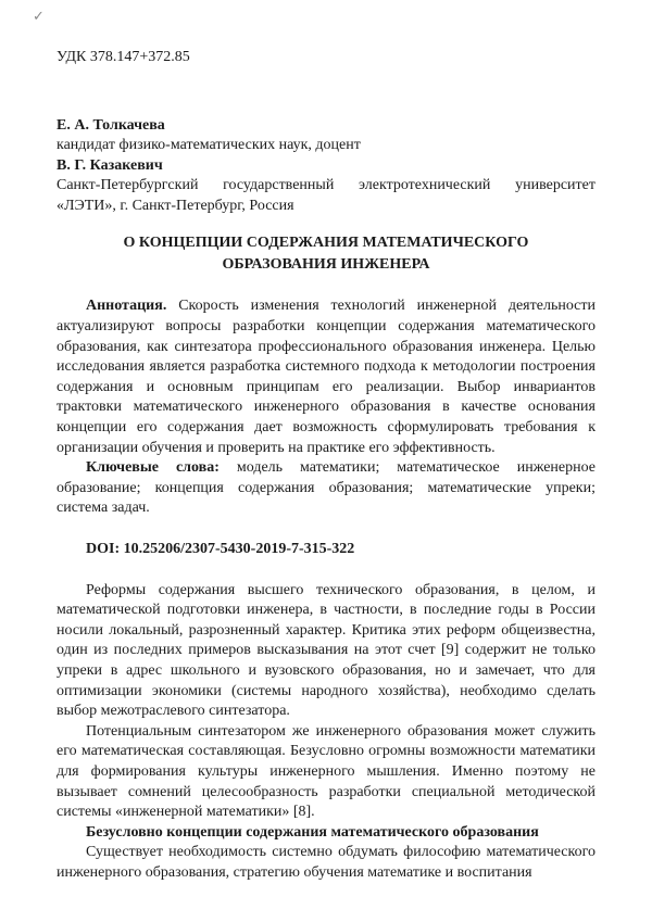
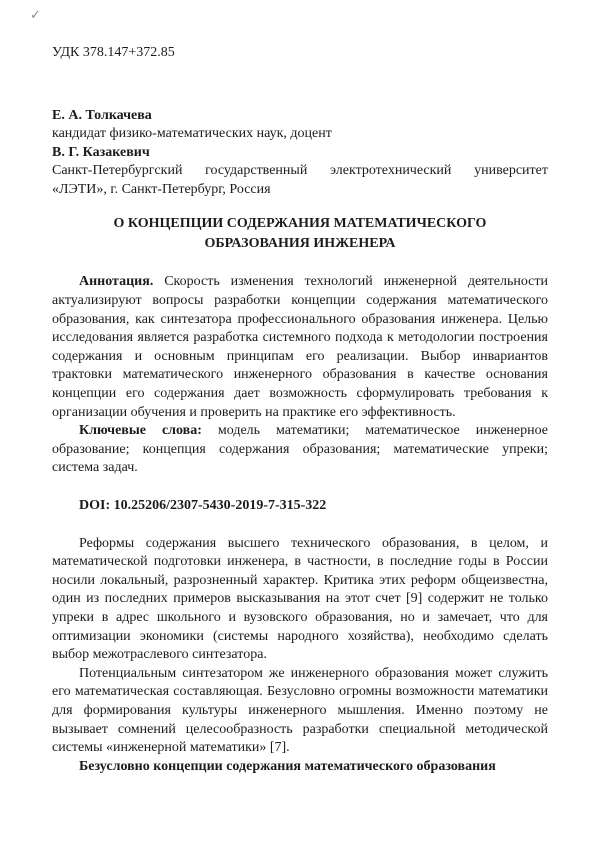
  ✓
  УДК 378.147+372.85
  Е. А. Толкачева
  кандидат физико-математических наук, доцент
  В. Г. Казакевич
  Санкт-Петербургский государственный электротехнический университет «ЛЭТИ», г. Санкт-Петербург, Россия
  О КОНЦЕПЦИИ СОДЕРЖАНИЯ МАТЕМАТИЧЕСКОГО ОБРАЗОВАНИЯ ИНЖЕНЕРА
  Аннотация. Скорость изменения технологий инженерной деятельности актуализируют вопросы разработки концепции содержания математического образования, как синтезатора профессионального образования инженера. Целью исследования является разработка системного подхода к методологии построения содержания и основным принципам его реализации. Выбор инвариантов трактовки математического инженерного образования в качестве основания концепции его содержания дает возможность сформулировать требования к организации обучения и проверить на практике его эффективность.
  Ключевые слова: модель математики; математическое инженерное образование; концепция содержания образования; математические упреки; система задач.
  DOI: 10.25206/2307-5430-2019-7-315-322
  Реформы содержания высшего технического образования, в целом, и математической подготовки инженера, в частности, в последние годы в России носили локальный, разрозненный характер. Критика этих реформ общеизвестна, один из последних примеров высказывания на этот счет [9] содержит не только упреки в адрес школьного и вузовского образования, но и замечает, что для оптимизации экономики (системы народного хозяйства), необходимо сделать выбор межотраслевого синтезатора.
- Потенциальным синтезатором же инженерного образования может служить его математическая составляющая. Безусловно огромны возможности математики для формирования культуры инженерного мышления. Именно поэтому не вызывает сомнений целесообразность разработки специальной методической системы «инженерной математики» [8].
+ Потенциальным синтезатором же инженерного образования может служить его математическая составляющая. Безусловно огромны возможности математики для формирования культуры инженерного мышления. Именно поэтому не вызывает сомнений целесообразность разработки специальной методической системы «инженерной математики» [7].
  Безусловно концепции содержания математического образования
- Существует необходимость системно обдумать философию математического инженерного образования, стратегию обучения математике и воспитания
